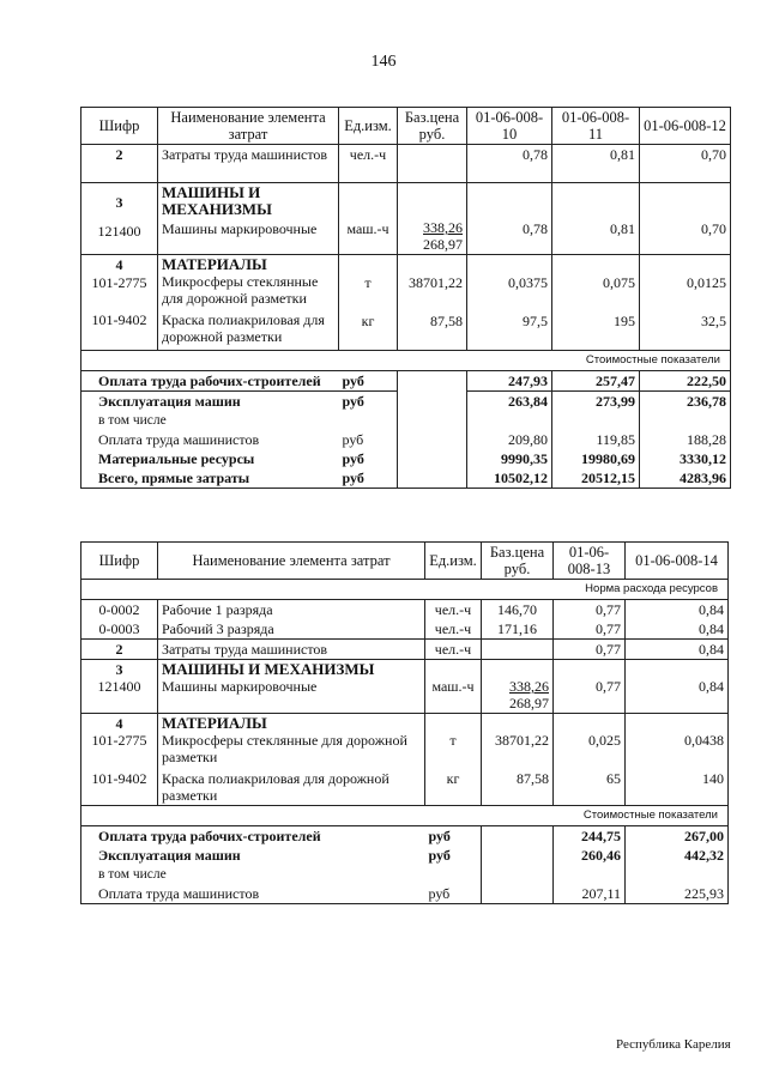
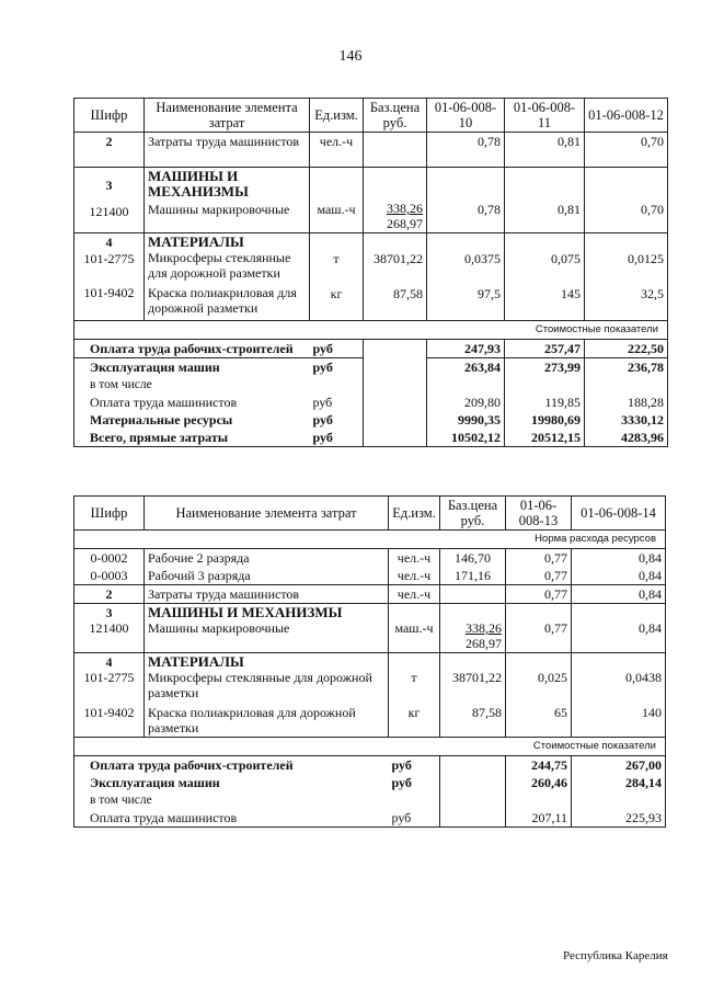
  146
  Шифр	Наименование элемента затрат	Ед.изм.	Баз.цена руб.	01-06-008-10	01-06-008-11	01-06-008-12
  2	Затраты труда машинистов	чел.-ч		0,78	0,81	0,70
  3 121400	МАШИНЫ И МЕХАНИЗМЫ Машины маркировочные	маш.-ч	338,26 268,97	0,78	0,81	0,70
- 4 101-2775 101-9402	МАТЕРИАЛЫ Микросферы стеклянные для дорожной разметки Краска полиакриловая для дорожной разметки	т кг	38701,22 87,58	0,0375 97,5	0,075 195	0,0125 32,5
+ 4 101-2775 101-9402	МАТЕРИАЛЫ Микросферы стеклянные для дорожной разметки Краска полиакриловая для дорожной разметки	т кг	38701,22 87,58	0,0375 97,5	0,075 145	0,0125 32,5
  Стоимостные показатели
  Оплата труда рабочих-строителей	руб		247,93	257,47	222,50
  Эксплуатация машин	руб	263,84	273,99	236,78
  в том числе
  Оплата труда машинистов	руб	209,80	119,85	188,28
  Материальные ресурсы	руб	9990,35	19980,69	3330,12
  Всего, прямые затраты	руб	10502,12	20512,15	4283,96
  Шифр	Наименование элемента затрат	Ед.изм.	Баз.цена руб.	01-06-008-13	01-06-008-14
  Норма расхода ресурсов
- 0-0002	Рабочие 1 разряда	чел.-ч	146,70	0,77	0,84
+ 0-0002	Рабочие 2 разряда	чел.-ч	146,70	0,77	0,84
  0-0003	Рабочий 3 разряда	чел.-ч	171,16	0,77	0,84
  2	Затраты труда машинистов	чел.-ч		0,77	0,84
  3 121400	МАШИНЫ И МЕХАНИЗМЫ Машины маркировочные	маш.-ч	338,26 268,97	0,77	0,84
  4 101-2775 101-9402	МАТЕРИАЛЫ Микросферы стеклянные для дорожной разметки Краска полиакриловая для дорожной разметки	т кг	38701,22 87,58	0,025 65	0,0438 140
  Стоимостные показатели
  Оплата труда рабочих-строителей	руб		244,75	267,00
- Эксплуатация машин	руб	260,46	442,32
+ Эксплуатация машин	руб	260,46	284,14
  в том числе
  Оплата труда машинистов	руб	207,11	225,93
  Республика Карелия
